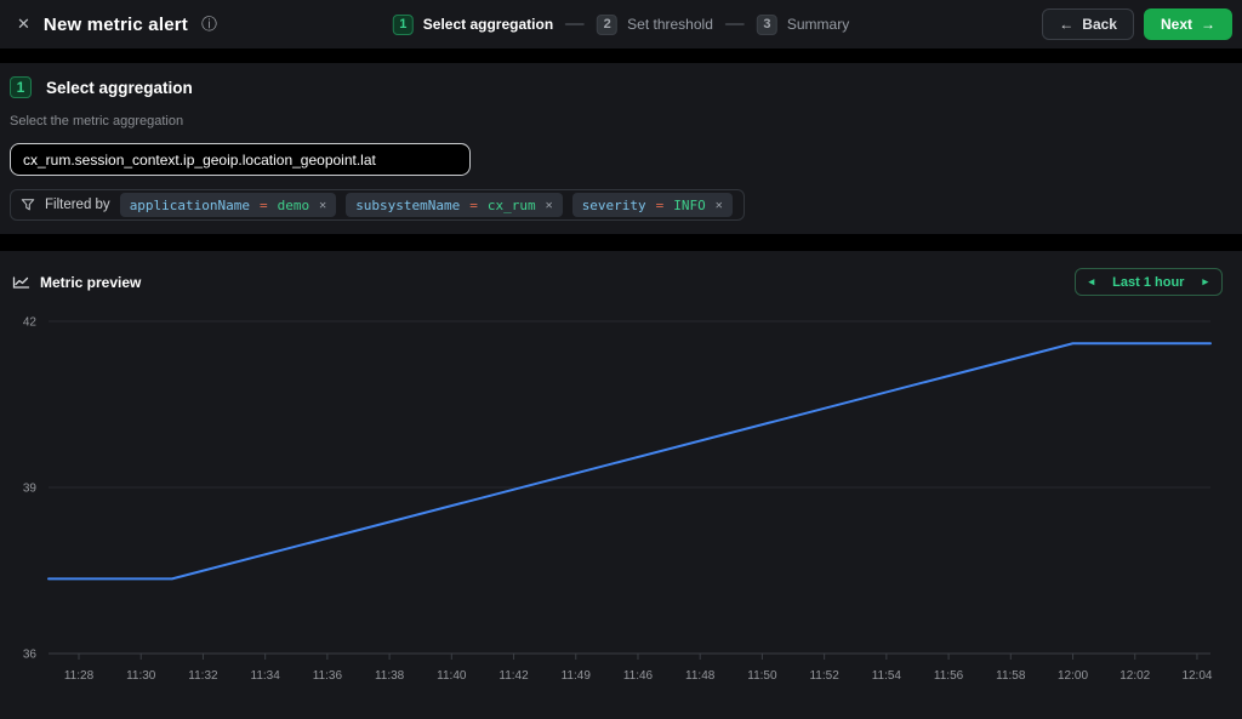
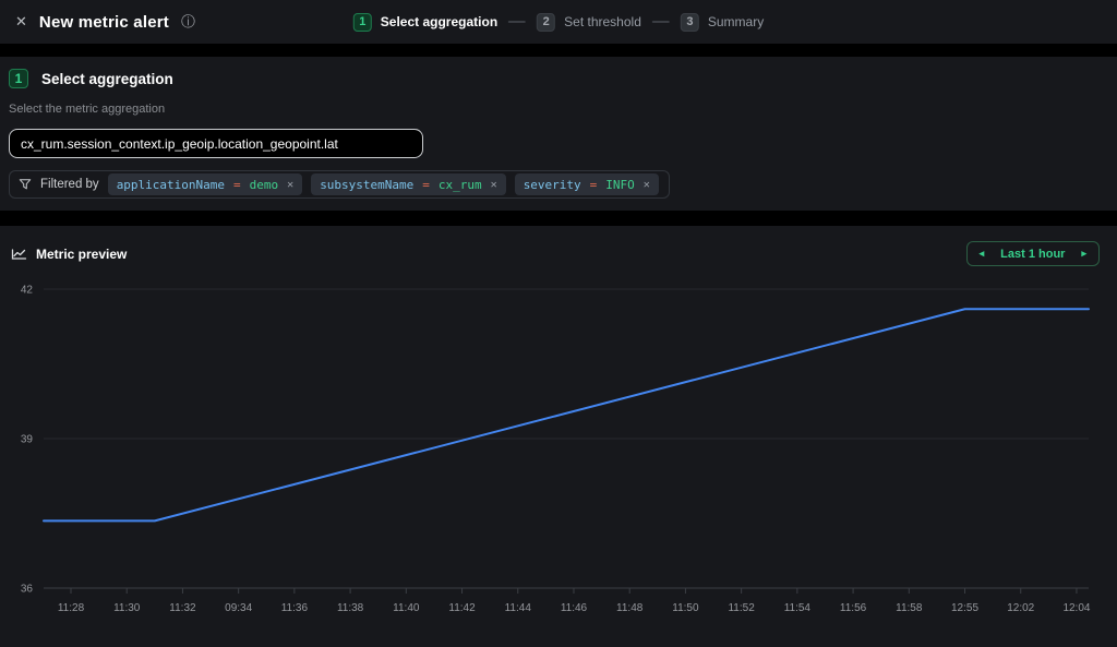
  ✕
  New metric alert
  ⓘ
  1
  Select aggregation
  2
  Set threshold
  3
  Summary
- ←
- Back
- Next
- →
  1
  Select aggregation
  Select the metric aggregation
  cx_rum.session_context.ip_geoip.location_geopoint.lat
  Filtered by
  applicationName
  =
  demo
  ✕
  subsystemName
  =
  cx_rum
  ✕
  severity
  =
  INFO
  ✕
  Metric preview
  ◂
  Last 1 hour
  ▸
  36
  39
  42
  11:28
  11:30
  11:32
- 11:34
+ 09:34
  11:36
  11:38
  11:40
  11:42
- 11:49
+ 11:44
  11:46
  11:48
  11:50
  11:52
  11:54
  11:56
  11:58
- 12:00
+ 12:55
  12:02
  12:04
